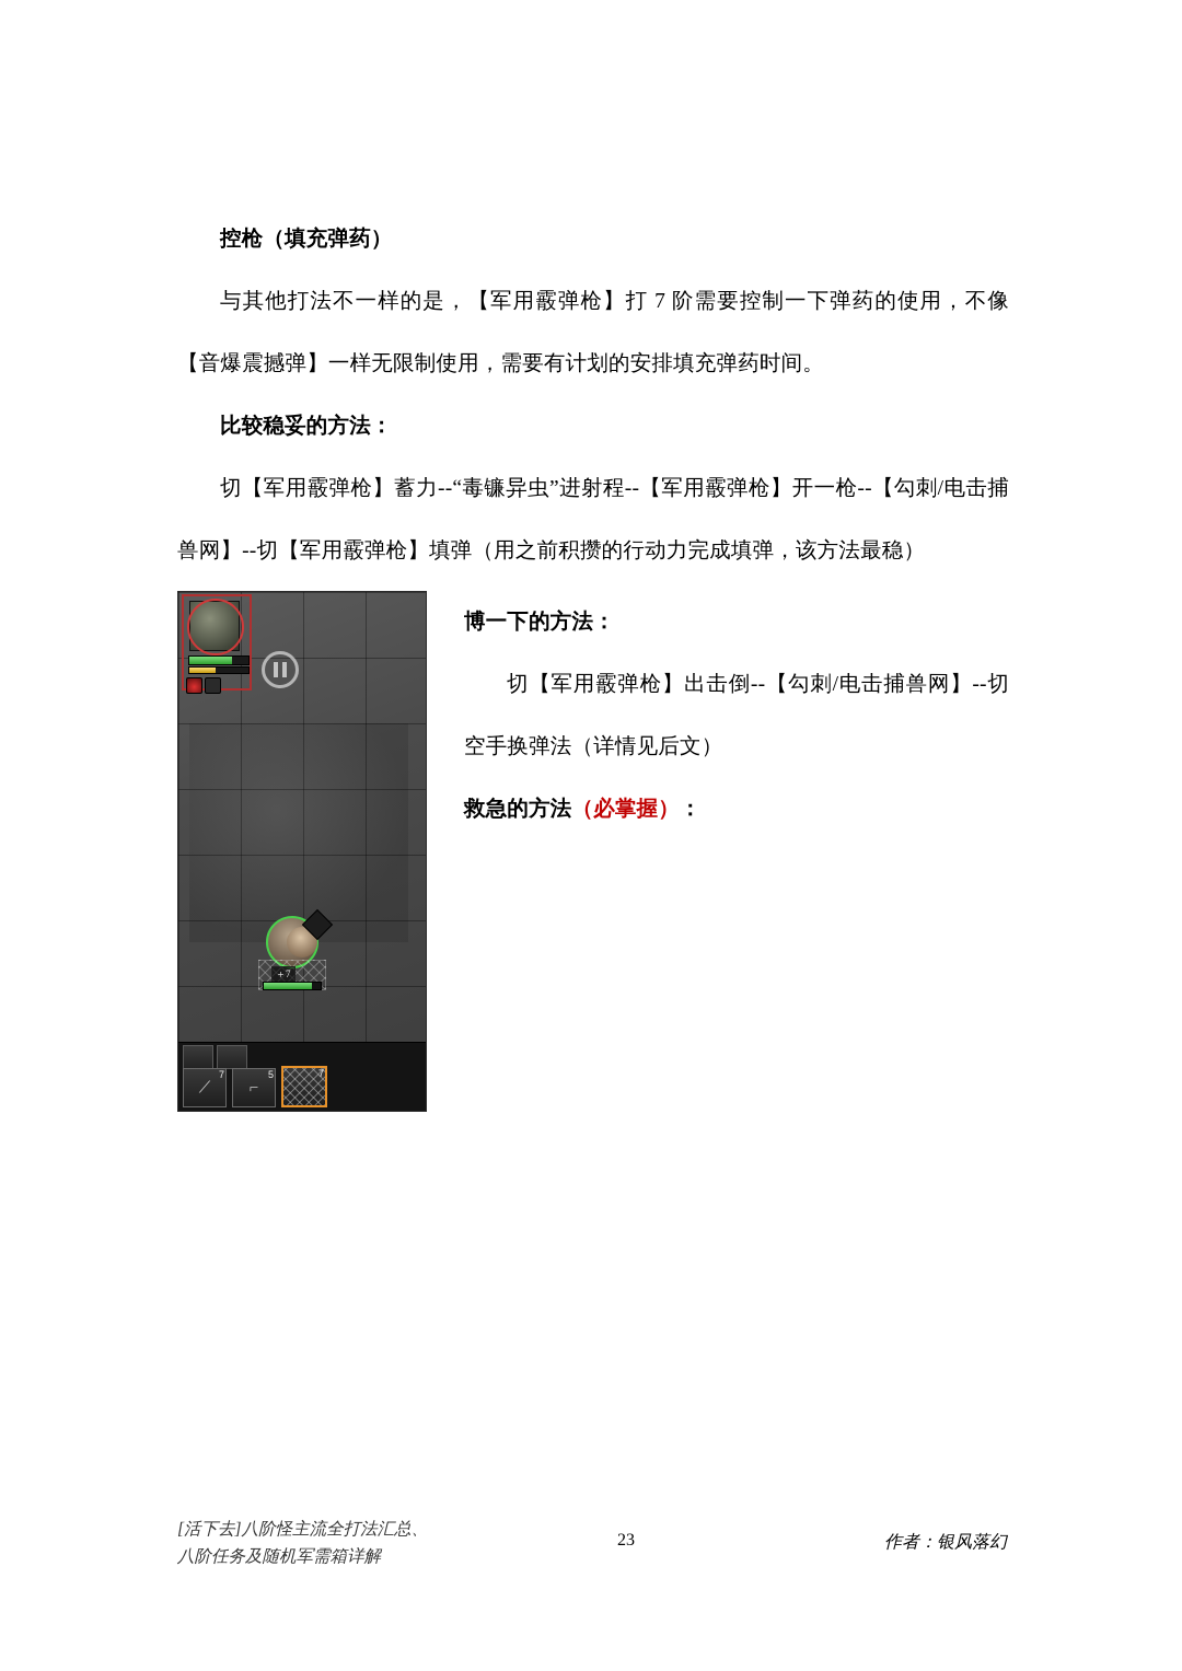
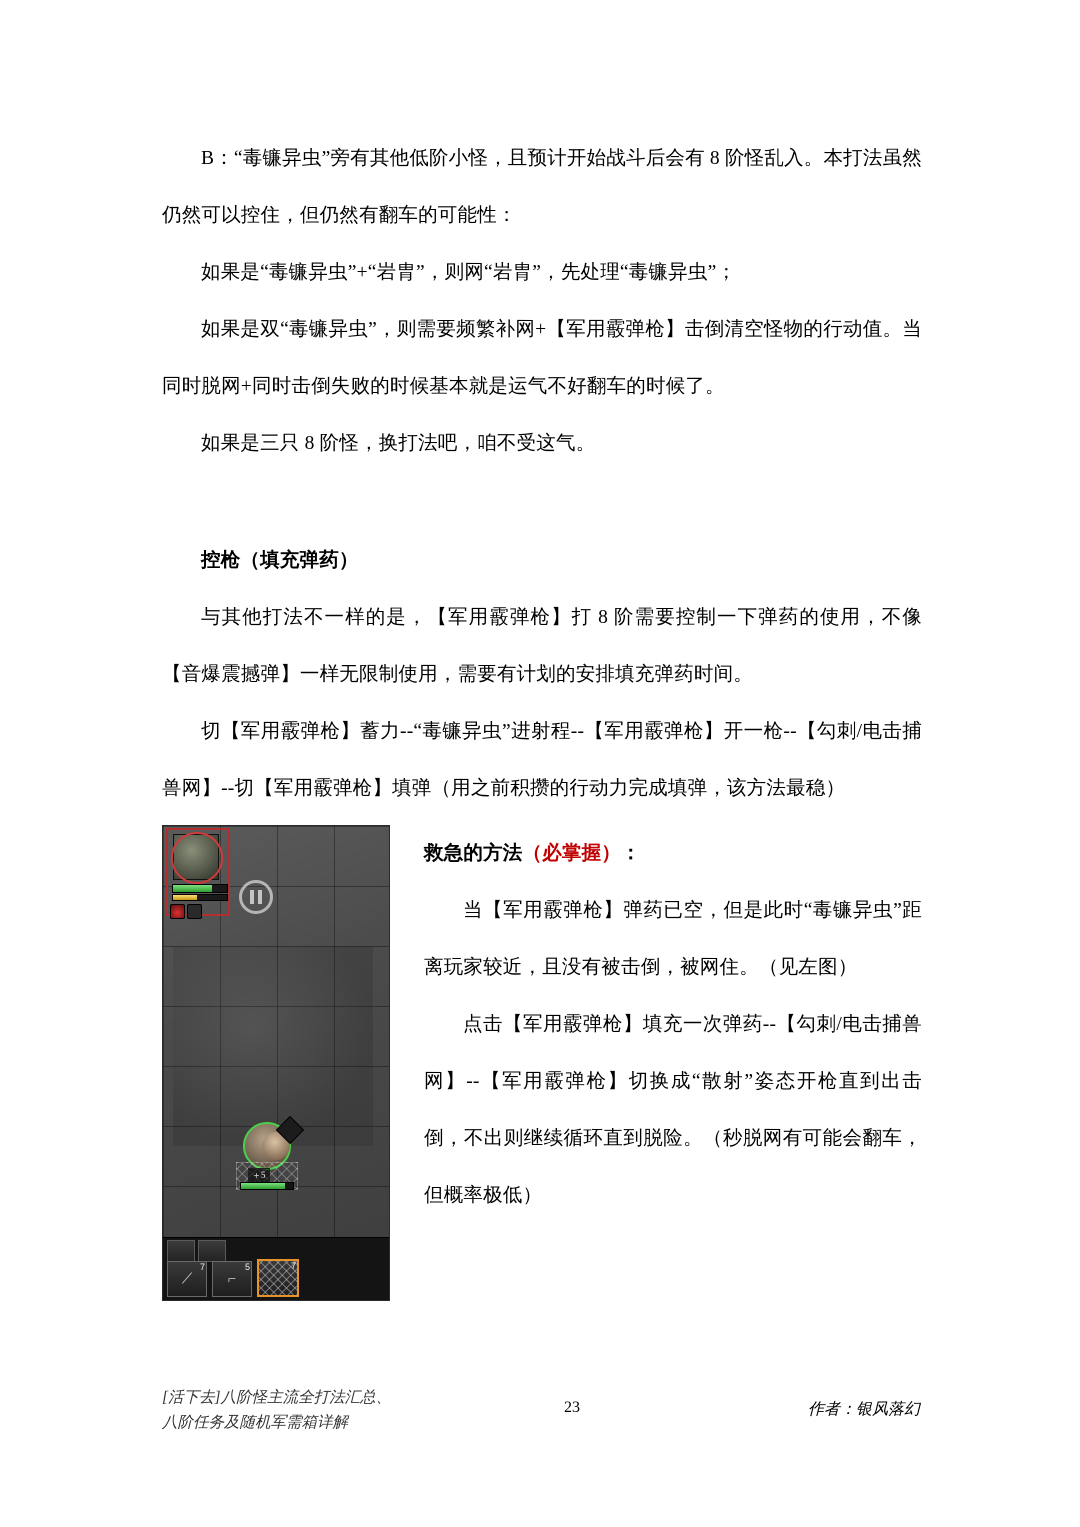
+ B：“毒镰异虫”旁有其他低阶小怪，且预计开始战斗后会有 8 阶怪乱入。本打法虽然仍然可以控住，但仍然有翻车的可能性：
+ 如果是“毒镰异虫”+“岩胄”，则网“岩胄”，先处理“毒镰异虫”；
+ 如果是双“毒镰异虫”，则需要频繁补网+【军用霰弹枪】击倒清空怪物的行动值。当同时脱网+同时击倒失败的时候基本就是运气不好翻车的时候了。
+ 如果是三只 8 阶怪，换打法吧，咱不受这气。
  控枪（填充弹药）
- 与其他打法不一样的是，【军用霰弹枪】打 7 阶需要控制一下弹药的使用，不像【音爆震撼弹】一样无限制使用，需要有计划的安排填充弹药时间。
+ 与其他打法不一样的是，【军用霰弹枪】打 8 阶需要控制一下弹药的使用，不像【音爆震撼弹】一样无限制使用，需要有计划的安排填充弹药时间。
- 比较稳妥的方法：
  切【军用霰弹枪】蓄力--“毒镰异虫”进射程--【军用霰弹枪】开一枪--【勾刺/电击捕兽网】--切【军用霰弹枪】填弹（用之前积攒的行动力完成填弹，该方法最稳）
- ＋7
+ ＋5
  7
  ⟋
  5
  ⌐
  7
- 博一下的方法：
- 切【军用霰弹枪】出击倒--【勾刺/电击捕兽网】--切空手换弹法（详情见后文）
  救急的方法（必掌握）：
+ 当【军用霰弹枪】弹药已空，但是此时“毒镰异虫”距离玩家较近，且没有被击倒，被网住。（见左图）
+ 点击【军用霰弹枪】填充一次弹药--【勾刺/电击捕兽网】--【军用霰弹枪】切换成“散射”姿态开枪直到出击倒，不出则继续循环直到脱险。（秒脱网有可能会翻车，但概率极低）
  [活下去]八阶怪主流全打法汇总、
  八阶任务及随机军需箱详解
  23
  作者：银风落幻
